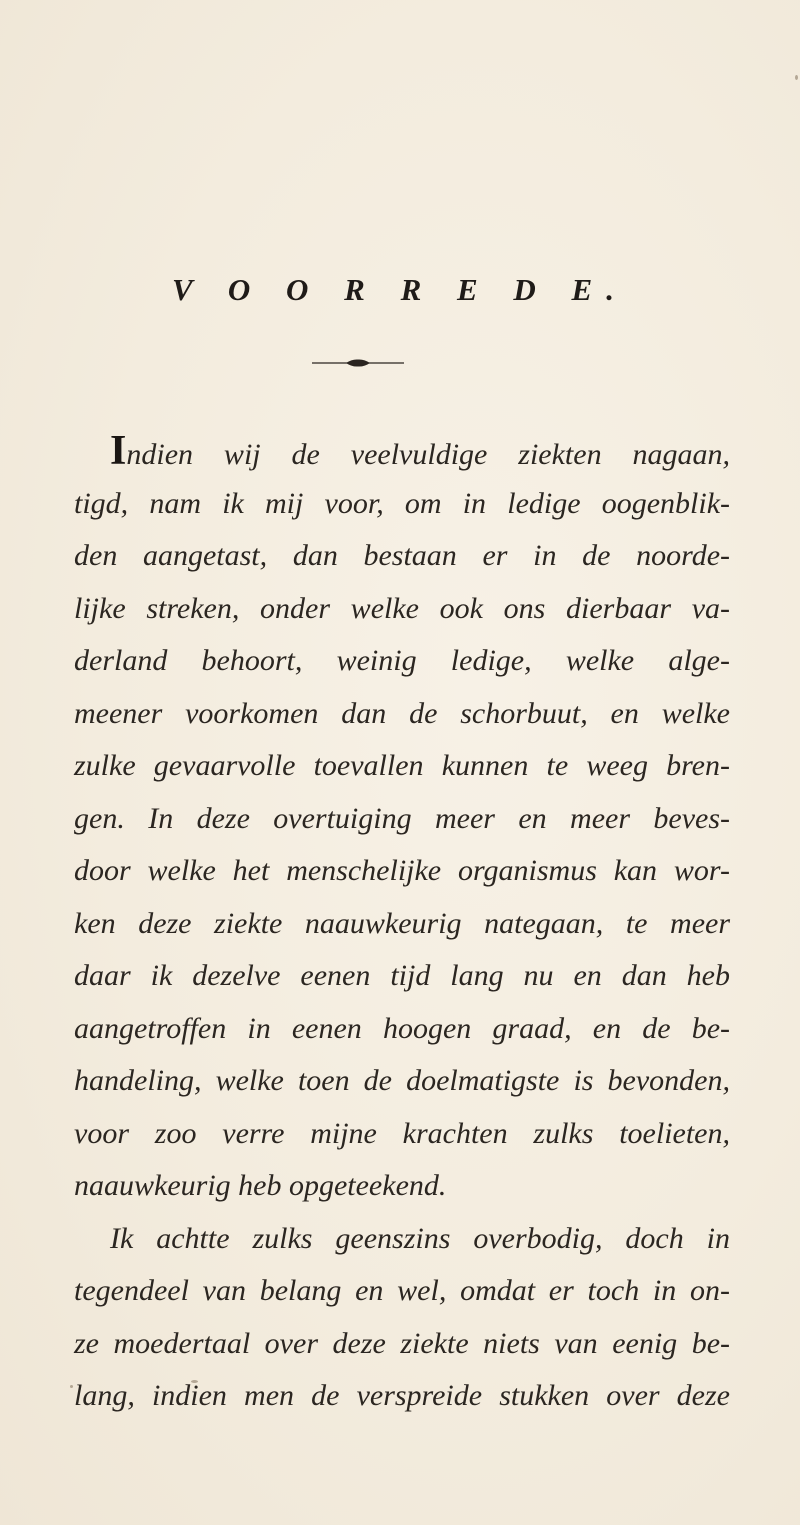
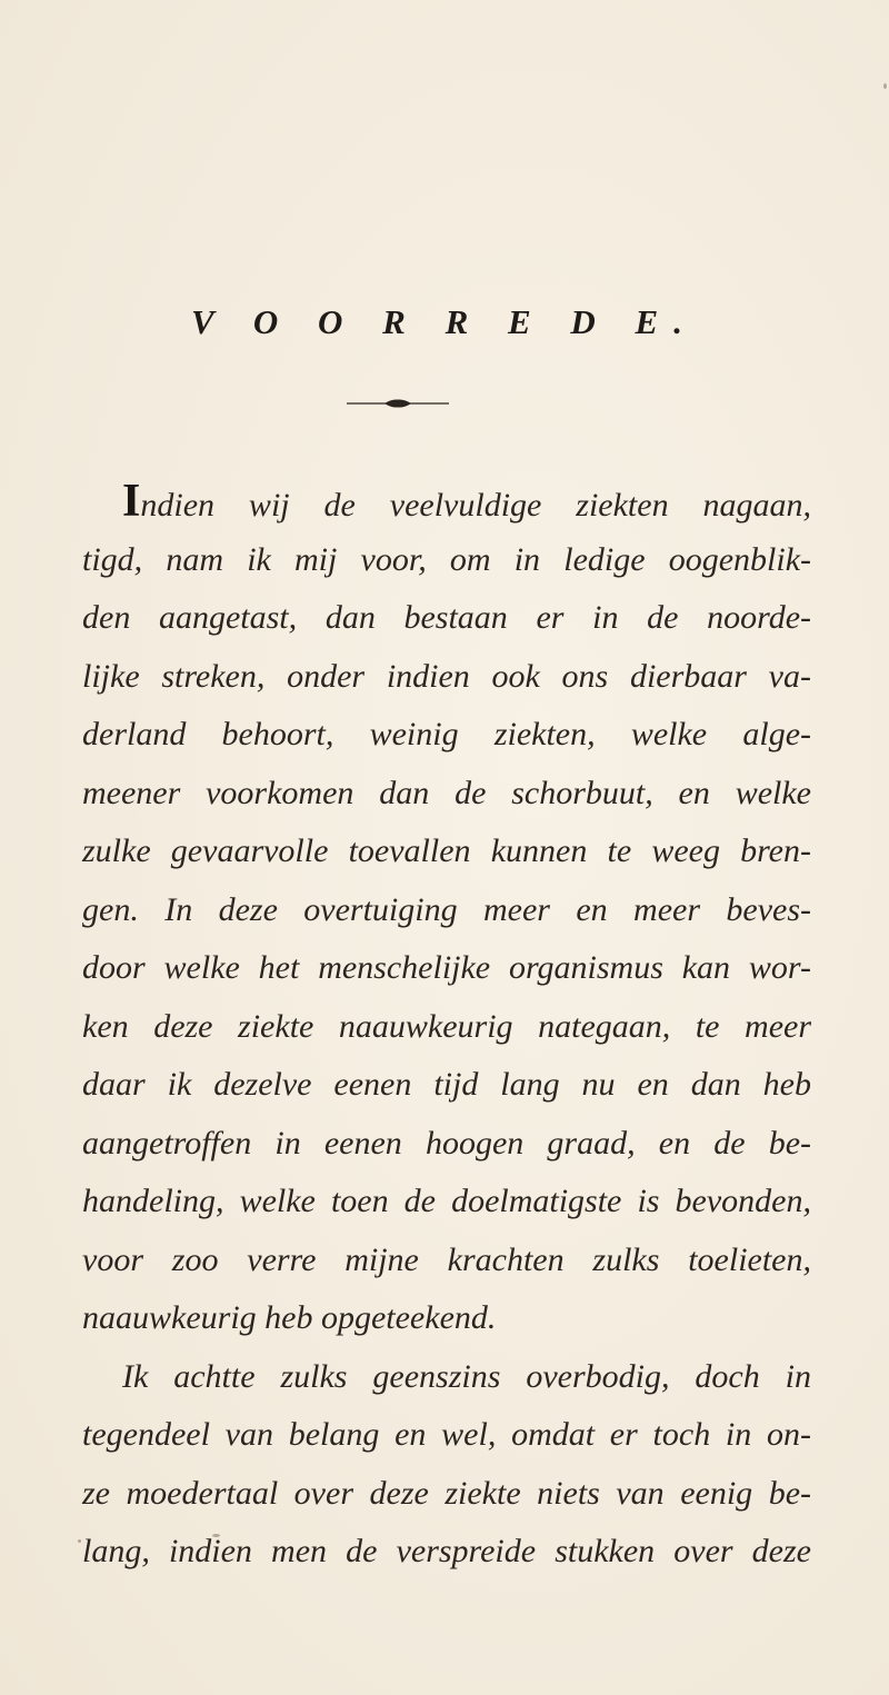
  V O O R R E D E.
  Indien wij de veelvuldige ziekten nagaan,
  tigd, nam ik mij voor, om in ledige oogenblik-
  den aangetast, dan bestaan er in de noorde-
- lijke streken, onder welke ook ons dierbaar va-
+ lijke streken, onder indien ook ons dierbaar va-
- derland behoort, weinig ledige, welke alge-
+ derland behoort, weinig ziekten, welke alge-
  meener voorkomen dan de schorbuut, en welke
  zulke gevaarvolle toevallen kunnen te weeg bren-
  gen. In deze overtuiging meer en meer beves-
  door welke het menschelijke organismus kan wor-
  ken deze ziekte naauwkeurig nategaan, te meer
  daar ik dezelve eenen tijd lang nu en dan heb
  aangetroffen in eenen hoogen graad, en de be-
  handeling, welke toen de doelmatigste is bevonden,
  voor zoo verre mijne krachten zulks toelieten,
  naauwkeurig heb opgeteekend.
  Ik achtte zulks geenszins overbodig, doch in
  tegendeel van belang en wel, omdat er toch in on-
  ze moedertaal over deze ziekte niets van eenig be-
  lang, indien men de verspreide stukken over deze
